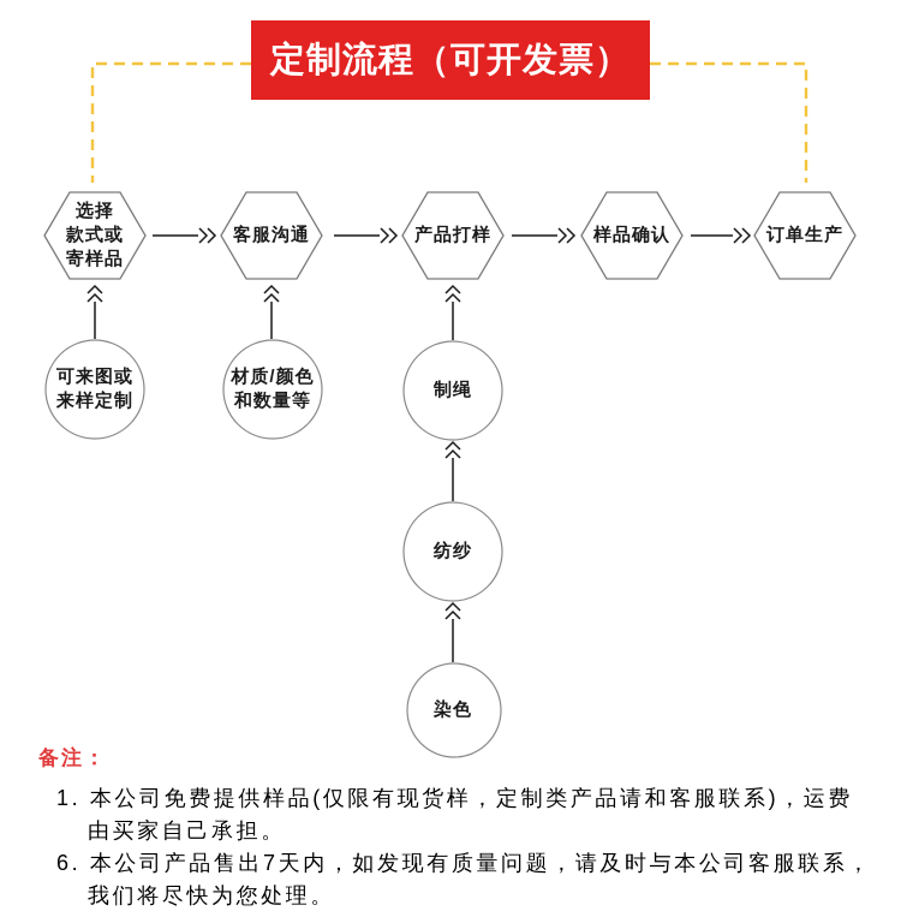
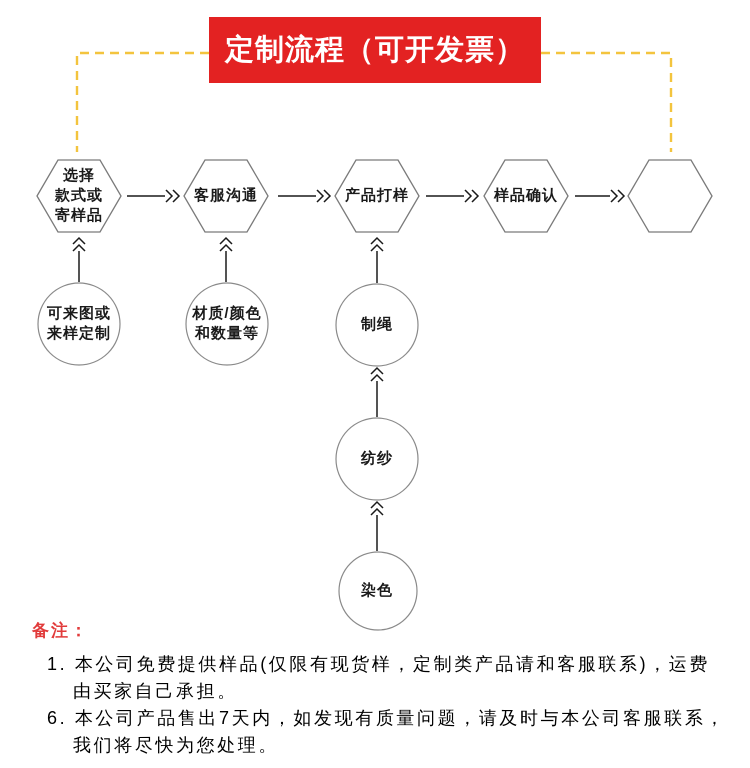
  定制流程（可开发票）
  选择
  款式或
  寄样品
  客服沟通
  产品打样
  样品确认
- 订单生产
  可来图或
  来样定制
  材质/颜色
  和数量等
  制绳
  纺纱
  染色
  备注：
  1. 本公司免费提供样品(仅限有现货样，定制类产品请和客服联系)，运费
  由买家自己承担。
  6. 本公司产品售出7天内，如发现有质量问题，请及时与本公司客服联系，
  我们将尽快为您处理。
